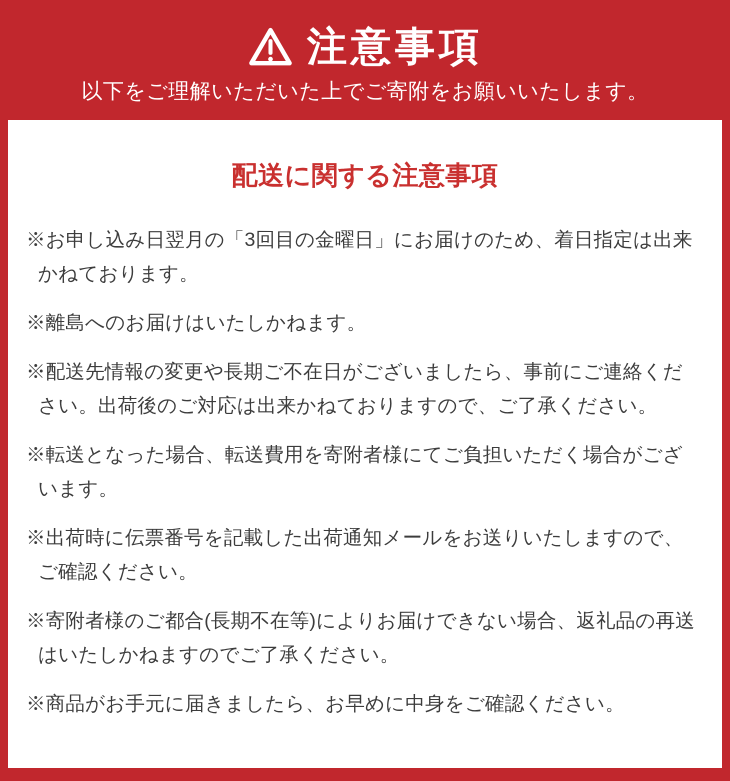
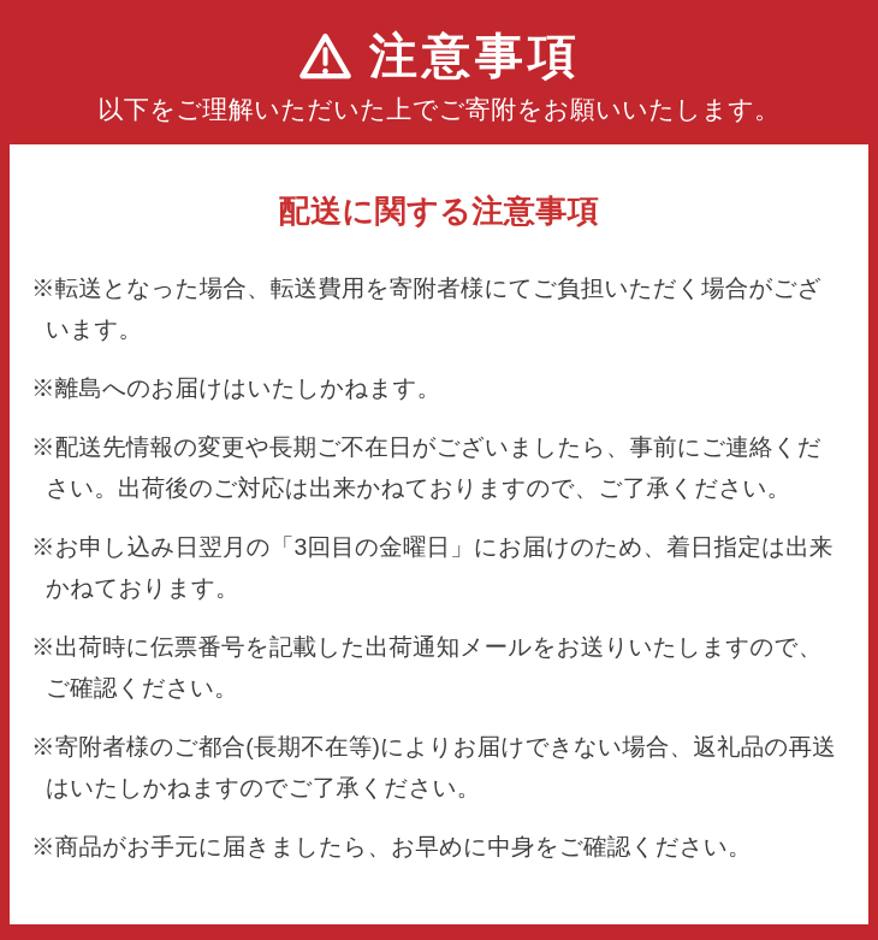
  注意事項
  以下をご理解いただいた上でご寄附をお願いいたします。
  配送に関する注意事項
- ※お申し込み日翌月の「3回目の金曜日」にお届けのため、着日指定は出来かねております。
+ ※転送となった場合、転送費用を寄附者様にてご負担いただく場合がございます。
  ※離島へのお届けはいたしかねます。
  ※配送先情報の変更や長期ご不在日がございましたら、事前にご連絡ください。出荷後のご対応は出来かねておりますので、ご了承ください。
- ※転送となった場合、転送費用を寄附者様にてご負担いただく場合がございます。
+ ※お申し込み日翌月の「3回目の金曜日」にお届けのため、着日指定は出来かねております。
  ※出荷時に伝票番号を記載した出荷通知メールをお送りいたしますので、ご確認ください。
  ※寄附者様のご都合(長期不在等)によりお届けできない場合、返礼品の再送はいたしかねますのでご了承ください。
  ※商品がお手元に届きましたら、お早めに中身をご確認ください。
